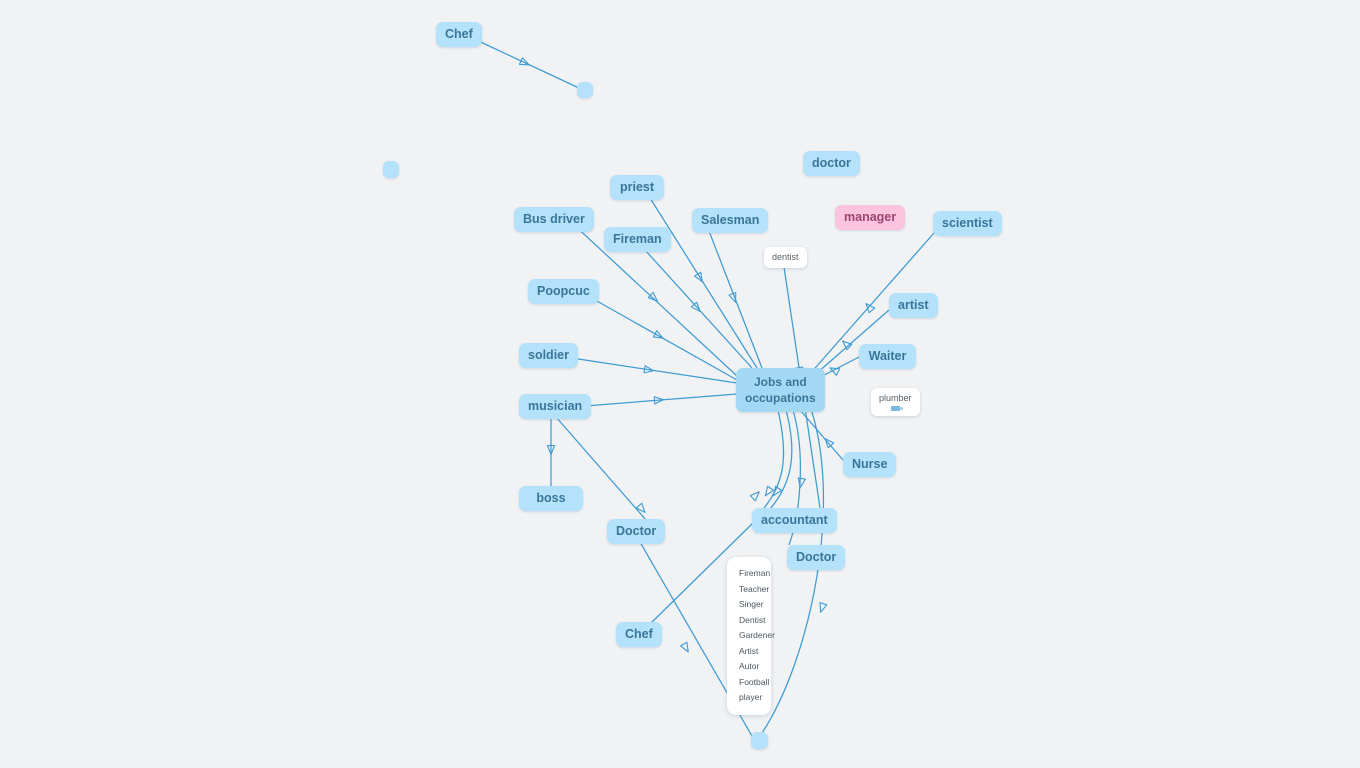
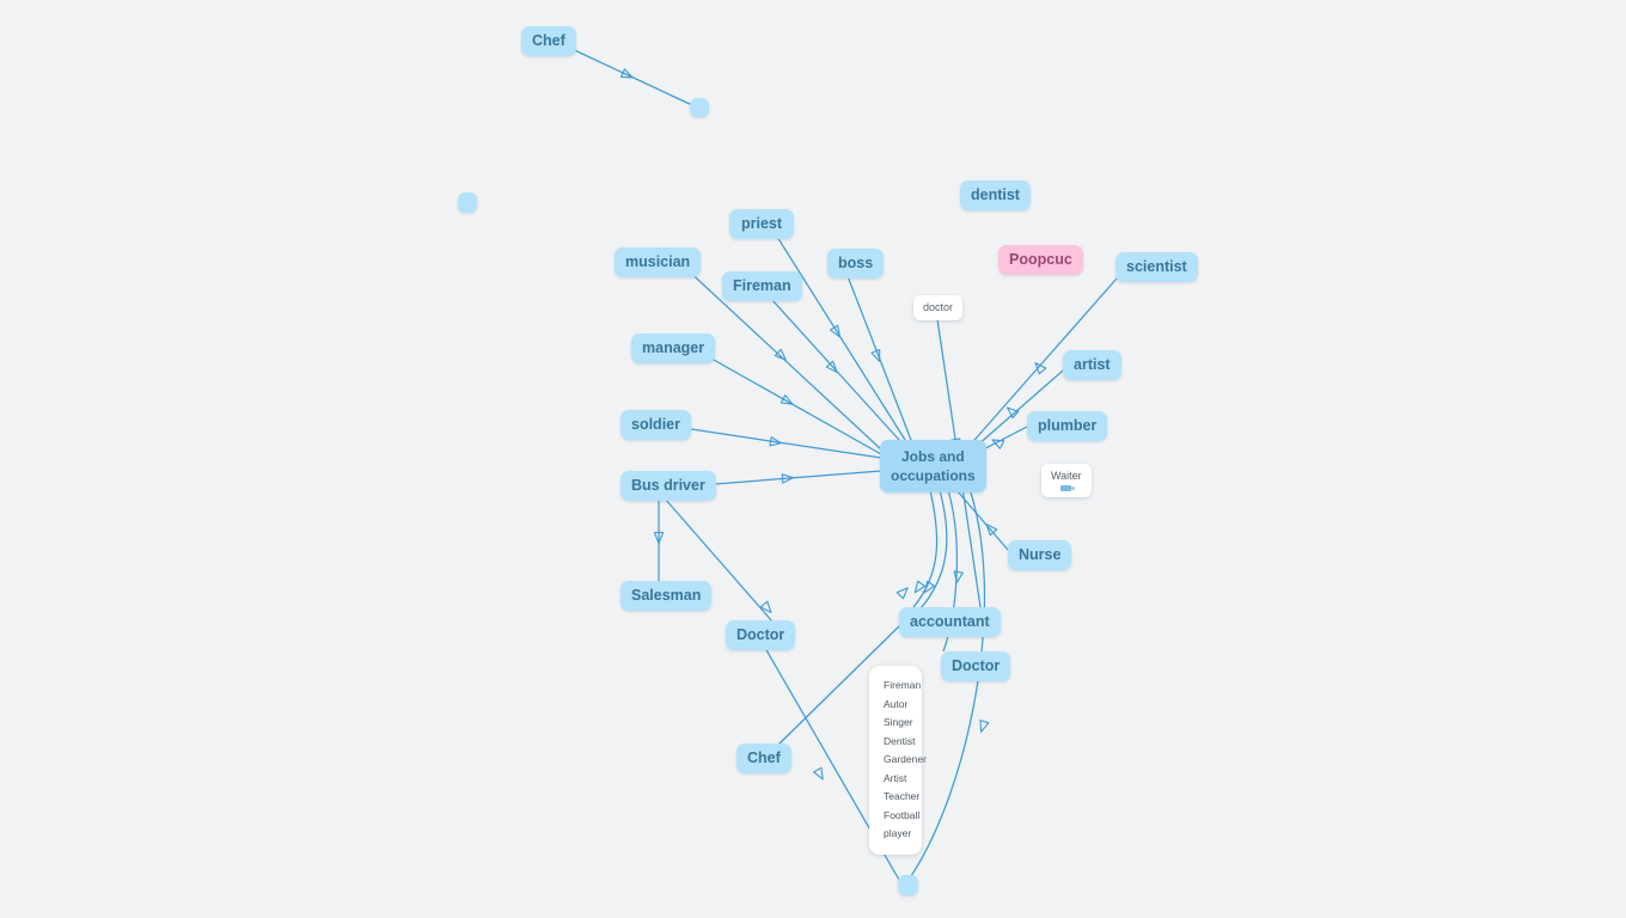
  Chef
  priest
- Bus driver
+ musician
- Salesman
+ boss
  Fireman
- doctor
+ dentist
- manager
+ Poopcuc
  scientist
- dentist
+ doctor
- Poopcuc
+ manager
  artist
  soldier
- Waiter
+ plumber
  Jobs and
  occupations
- plumber
+ Waiter
- musician
+ Bus driver
  Nurse
- boss
+ Salesman
  accountant
  Doctor
  Doctor
  Chef
  Fireman
- Teacher
+ Autor
  Singer
  Dentist
  Gardener
  Artist
- Autor
+ Teacher
  Football player
